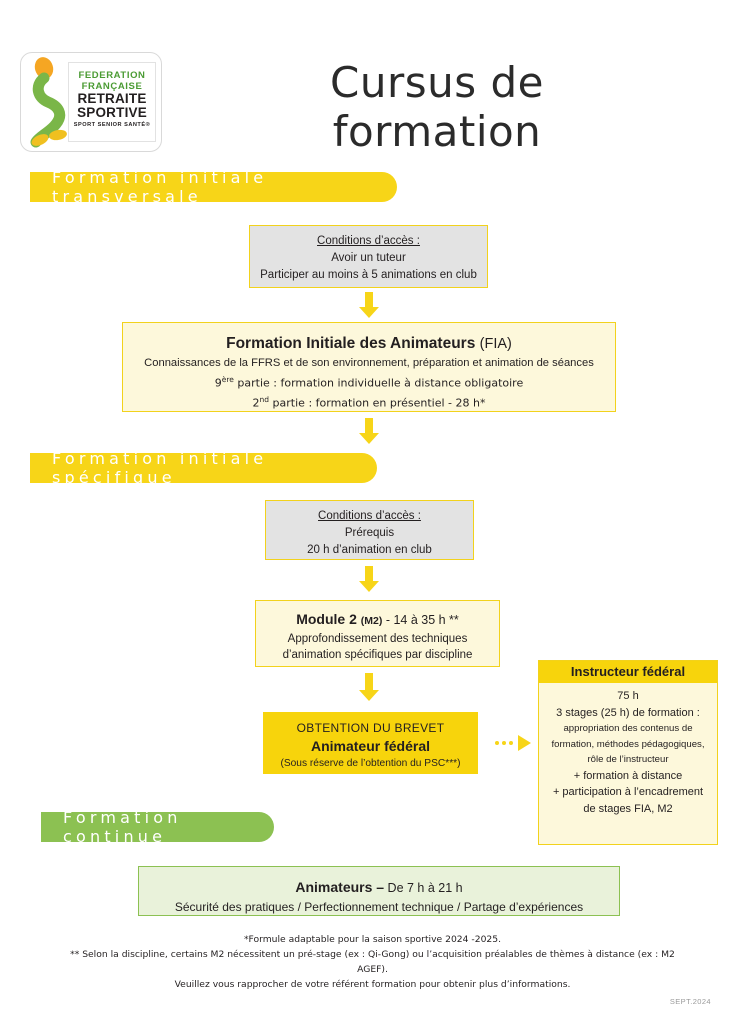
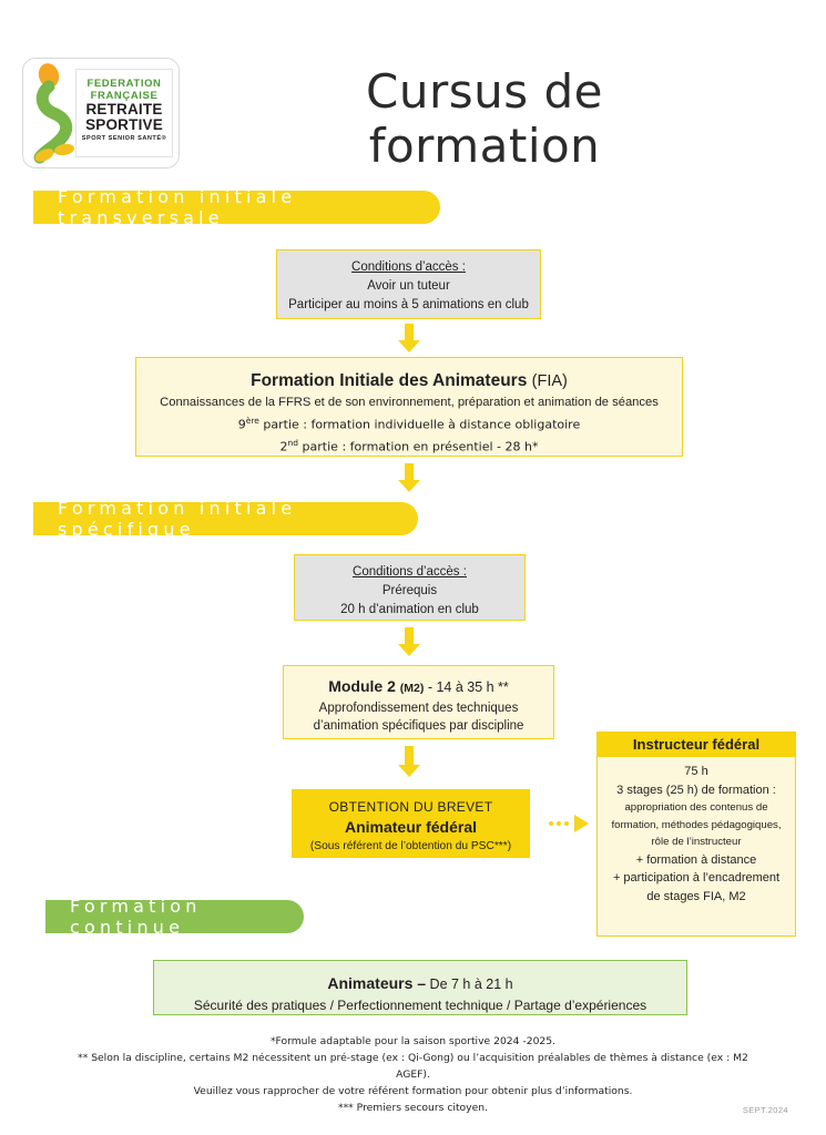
  FEDERATION
  FRANÇAISE
  RETRAITE
  SPORTIVE
  Cursus de formation
  Formation initiale transversale
  Conditions d’accès :
  Avoir un tuteur
  Participer au moins à 5 animations en club
  Formation Initiale des Animateurs (FIA)
  Connaissances de la FFRS et de son environnement, préparation et animation de séances
  9ère partie : formation individuelle à distance obligatoire
  2nd partie : formation en présentiel - 28 h*
  Formation initiale spécifique
  Conditions d’accès :
  Prérequis
  20 h d’animation en club
  Module 2 (M2) - 14 à 35 h **
  Approfondissement des techniques
  d’animation spécifiques par discipline
  OBTENTION DU BREVET
  Animateur fédéral
- (Sous réserve de l’obtention du PSC***)
+ (Sous référent de l’obtention du PSC***)
  Instructeur fédéral
  75 h
  3 stages (25 h) de formation :
  appropriation des contenus de
  formation, méthodes pédagogiques,
  rôle de l’instructeur
  + formation à distance
  + participation à l’encadrement
  de stages FIA, M2
  Formation continue
  Animateurs – De 7 h à 21 h
  Sécurité des pratiques / Perfectionnement technique / Partage d’expériences
  *Formule adaptable pour la saison sportive 2024 -2025.
  ** Selon la discipline, certains M2 nécessitent un pré-stage (ex : Qi-Gong) ou l’acquisition préalables de thèmes à distance (ex : M2 AGEF).
  Veuillez vous rapprocher de votre référent formation pour obtenir plus d’informations.
+ *** Premiers secours citoyen.
  SEPT.2024
